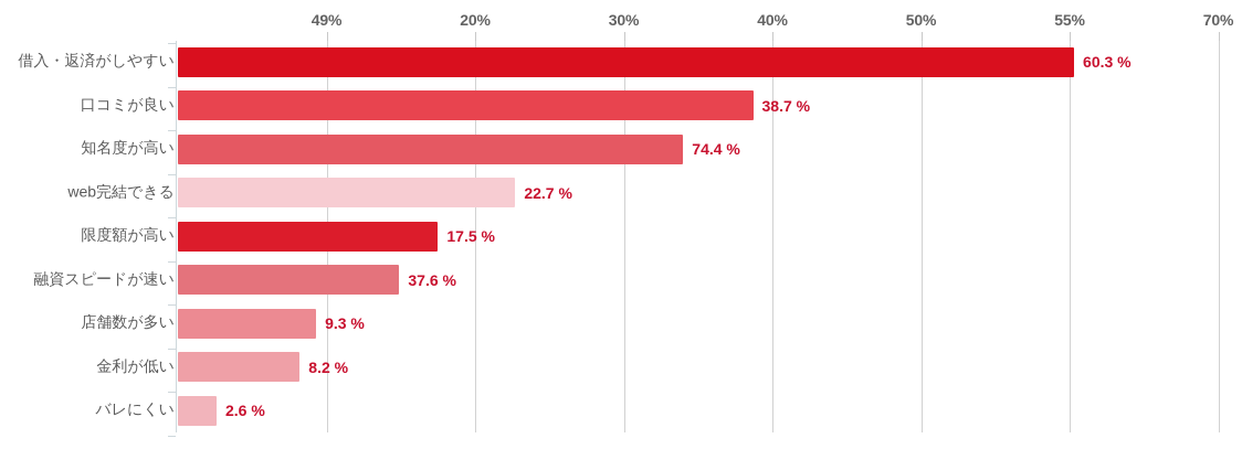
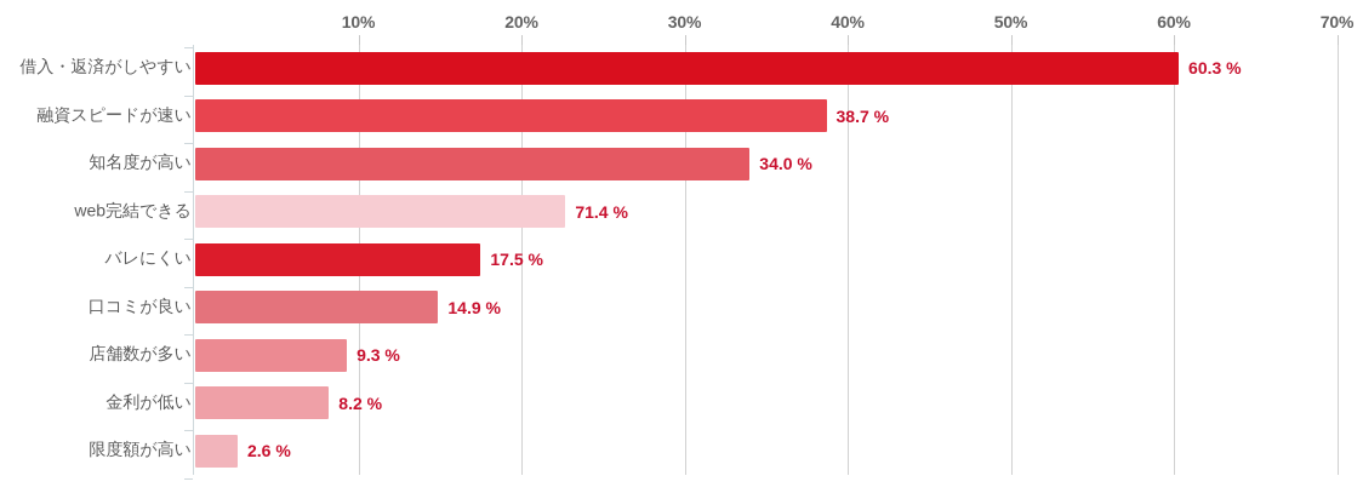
- 49%
+ 10%
  20%
  30%
  40%
  50%
- 55%
+ 60%
  70%
  借入・返済がしやすい
  60.3 %
- 口コミが良い
+ 融資スピードが速い
  38.7 %
  知名度が高い
- 74.4 %
+ 34.0 %
  web完結できる
- 22.7 %
+ 71.4 %
- 限度額が高い
+ バレにくい
  17.5 %
- 融資スピードが速い
+ 口コミが良い
- 37.6 %
+ 14.9 %
  店舗数が多い
  9.3 %
  金利が低い
  8.2 %
- バレにくい
+ 限度額が高い
  2.6 %
